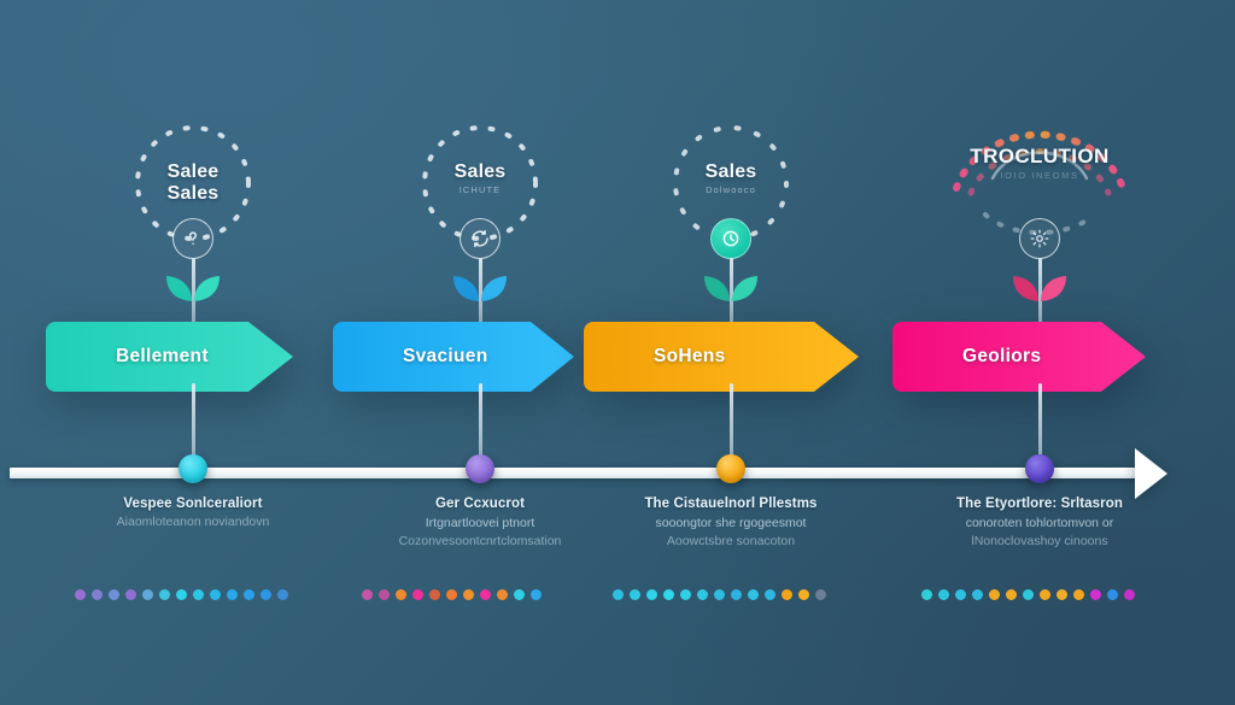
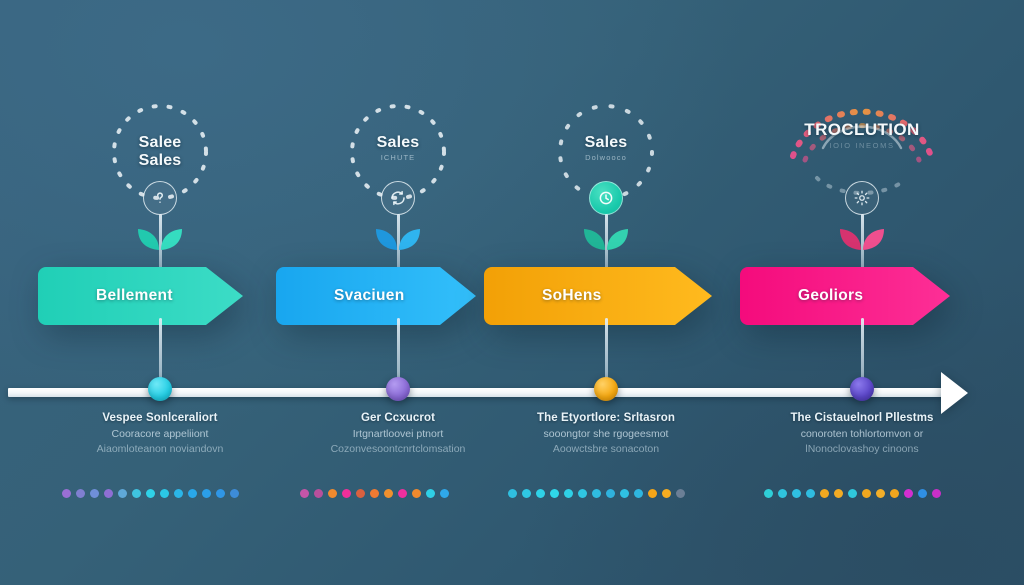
  Salee
  Sales
  Bellement
  Vespee Sonlceraliort
+ Cooracore appeliiont
  Aiaomloteanon noviandovn
  Sales
  ICHUTE
  Svaciuen
  Ger Ccxucrot
  Irtgnartloovei ptnort
  Cozonvesoontcnrtclomsation
  Sales
  Dolwooco
  SoHens
- The Cistauelnorl Pllestms
+ The Etyortlore: Srltasron
  sooongtor she rgogeesmot
  Aoowctsbre sonacoton
  TROCLUTION
  IOIO INEOMS
  Geoliors
- The Etyortlore: Srltasron
+ The Cistauelnorl Pllestms
  conoroten tohlortomvon or
  lNonoclovashoy cinoons
